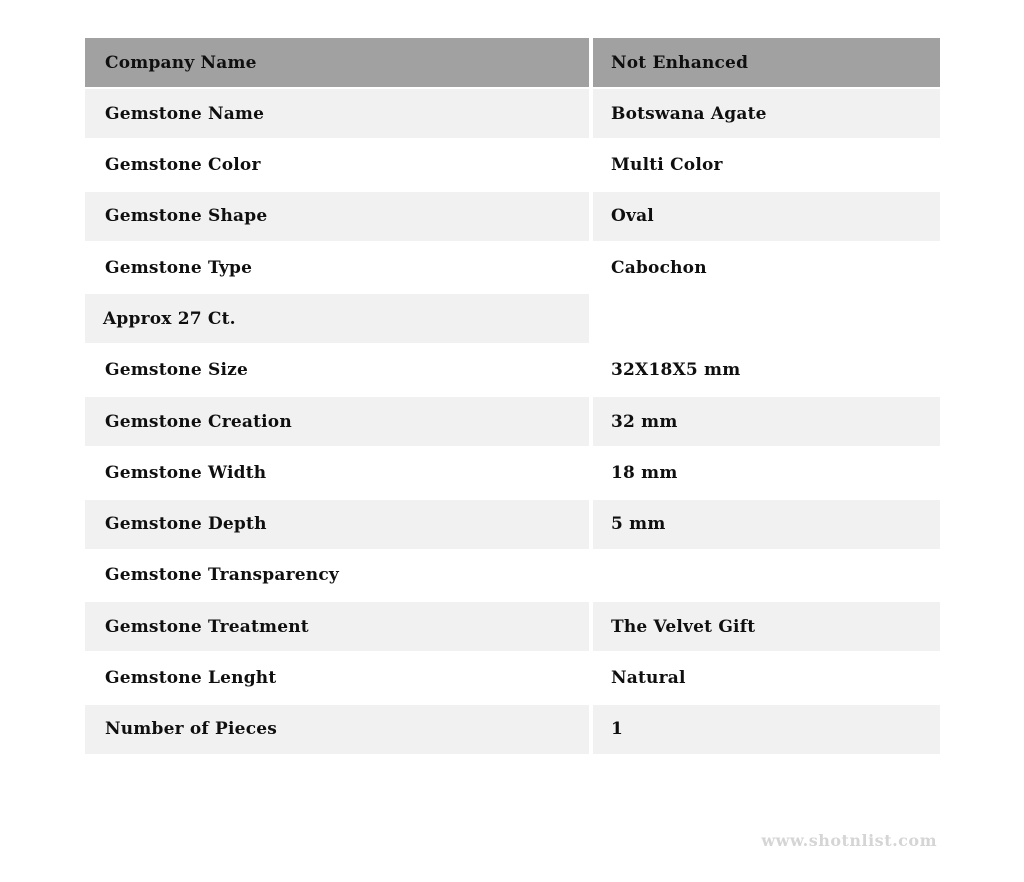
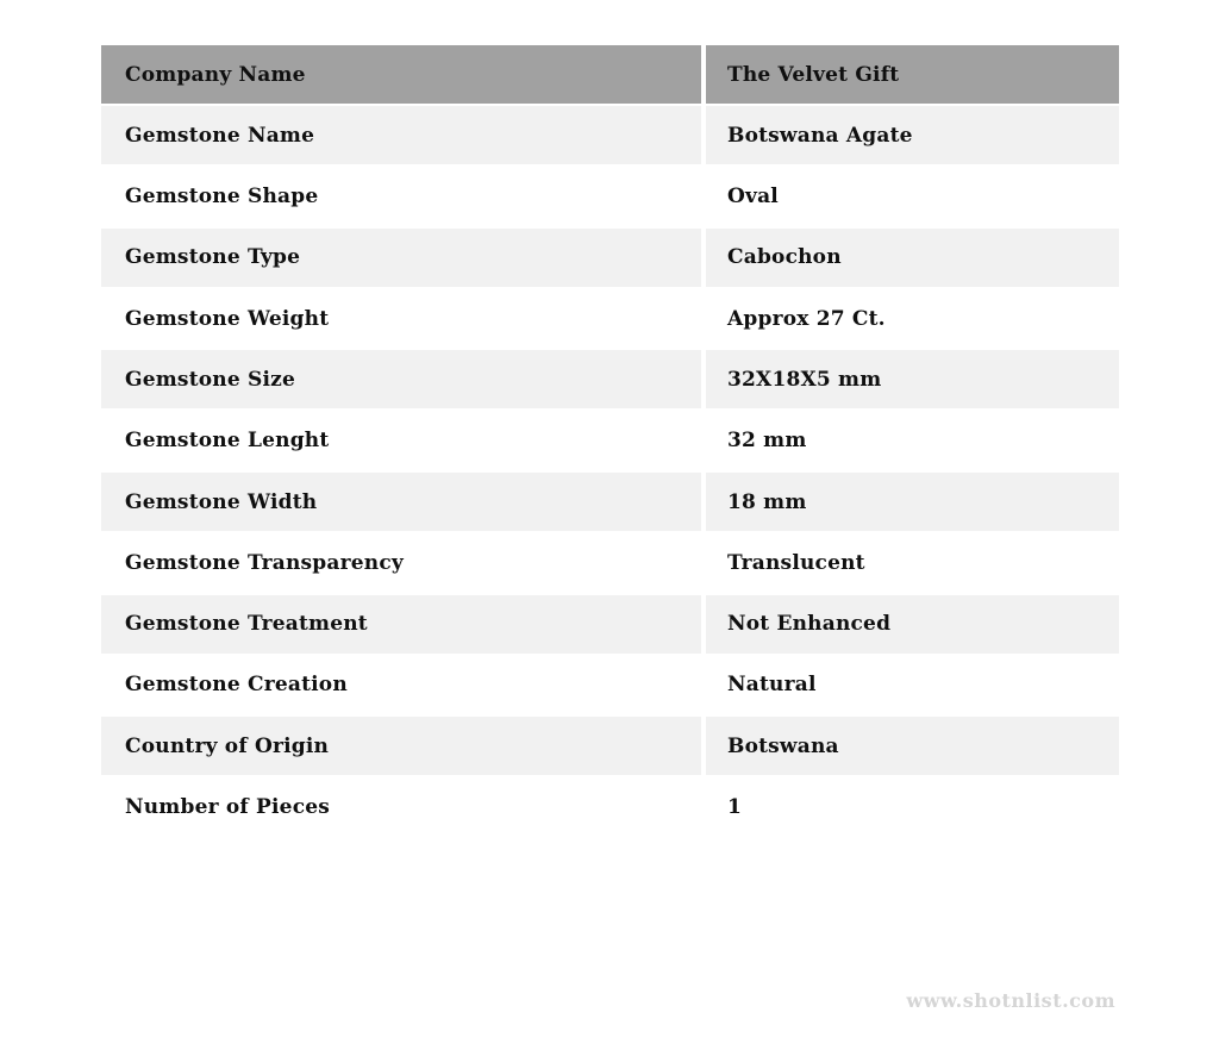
  Company Name
- Not Enhanced
+ The Velvet Gift
  Gemstone Name
  Botswana Agate
- Gemstone Color
- Multi Color
  Gemstone Shape
  Oval
  Gemstone Type
  Cabochon
+ Gemstone Weight
  Approx 27 Ct.
  Gemstone Size
  32X18X5 mm
- Gemstone Creation
+ Gemstone Lenght
  32 mm
  Gemstone Width
  18 mm
- Gemstone Depth
- 5 mm
  Gemstone Transparency
+ Translucent
  Gemstone Treatment
- The Velvet Gift
+ Not Enhanced
- Gemstone Lenght
+ Gemstone Creation
  Natural
+ Country of Origin
+ Botswana
  Number of Pieces
  1
  www.shotnlist.com
